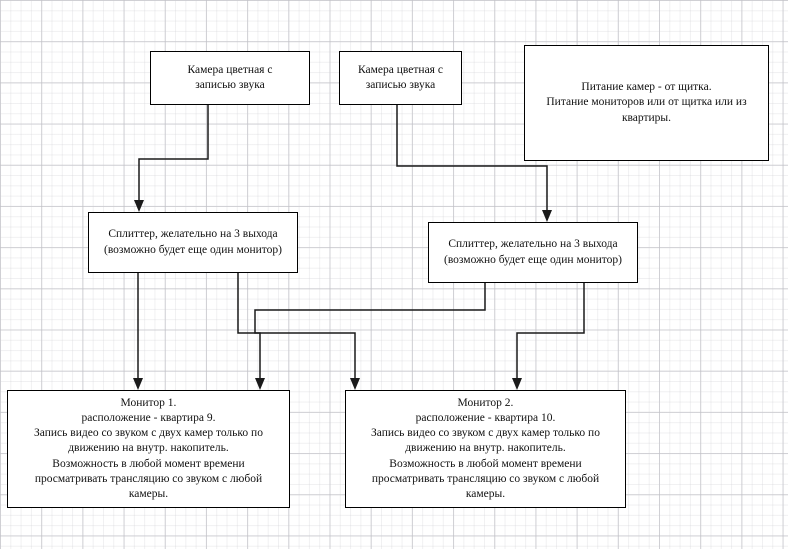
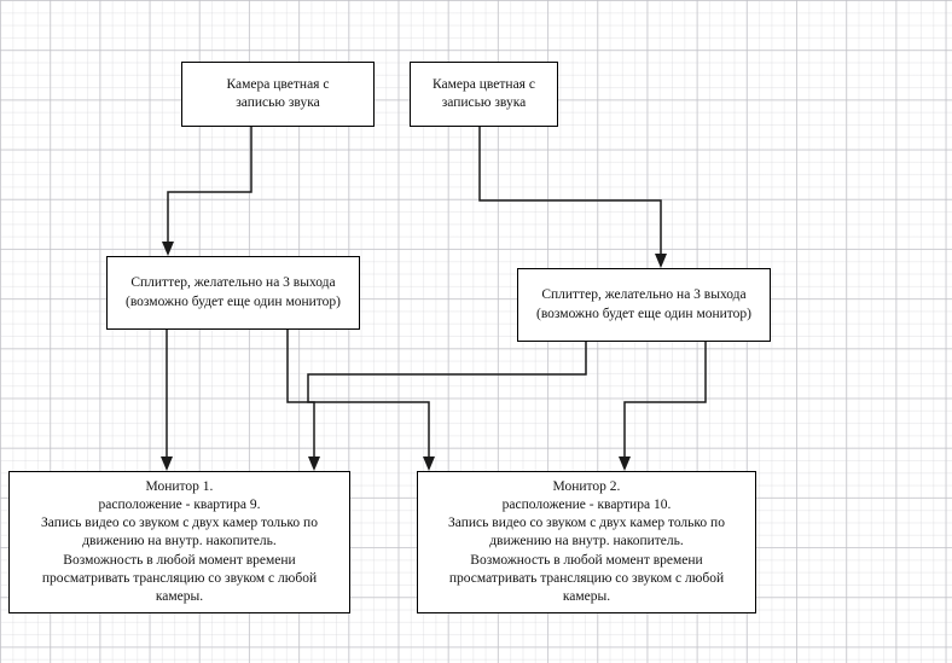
  Камера цветная с
  записью звука
  Камера цветная с
  записью звука
- Питание камер - от щитка.
- Питание мониторов или от щитка или из
- квартиры.
  Сплиттер, желательно на 3 выхода
  (возможно будет еще один монитор)
  Сплиттер, желательно на 3 выхода
  (возможно будет еще один монитор)
  Монитор 1.
  расположение - квартира 9.
  Запись видео со звуком с двух камер только по
  движению на внутр. накопитель.
  Возможность в любой момент времени
  просматривать трансляцию со звуком с любой
  камеры.
  Монитор 2.
  расположение - квартира 10.
  Запись видео со звуком с двух камер только по
  движению на внутр. накопитель.
  Возможность в любой момент времени
  просматривать трансляцию со звуком с любой
  камеры.
